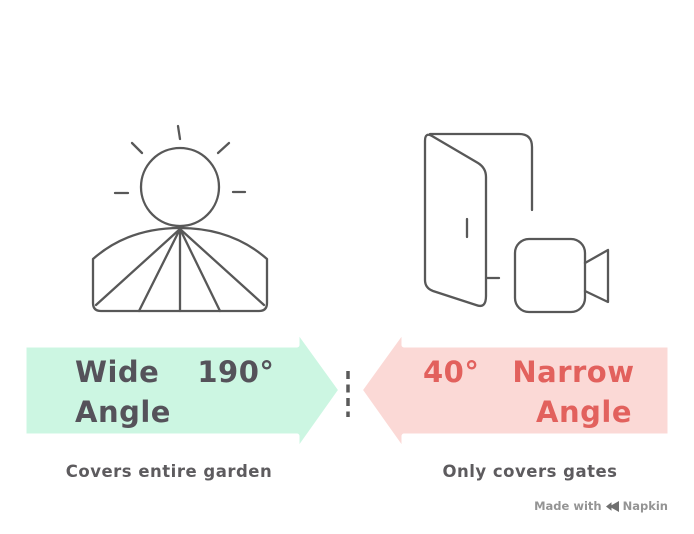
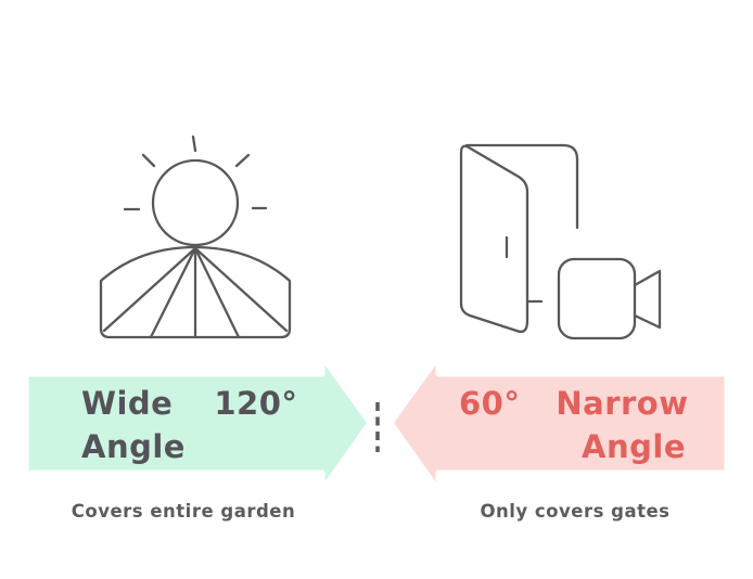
  Wide
- 190°
+ 120°
  Angle
- 40°
+ 60°
  Narrow
  Angle
  Covers entire garden
  Only covers gates
- Made with
- Napkin
